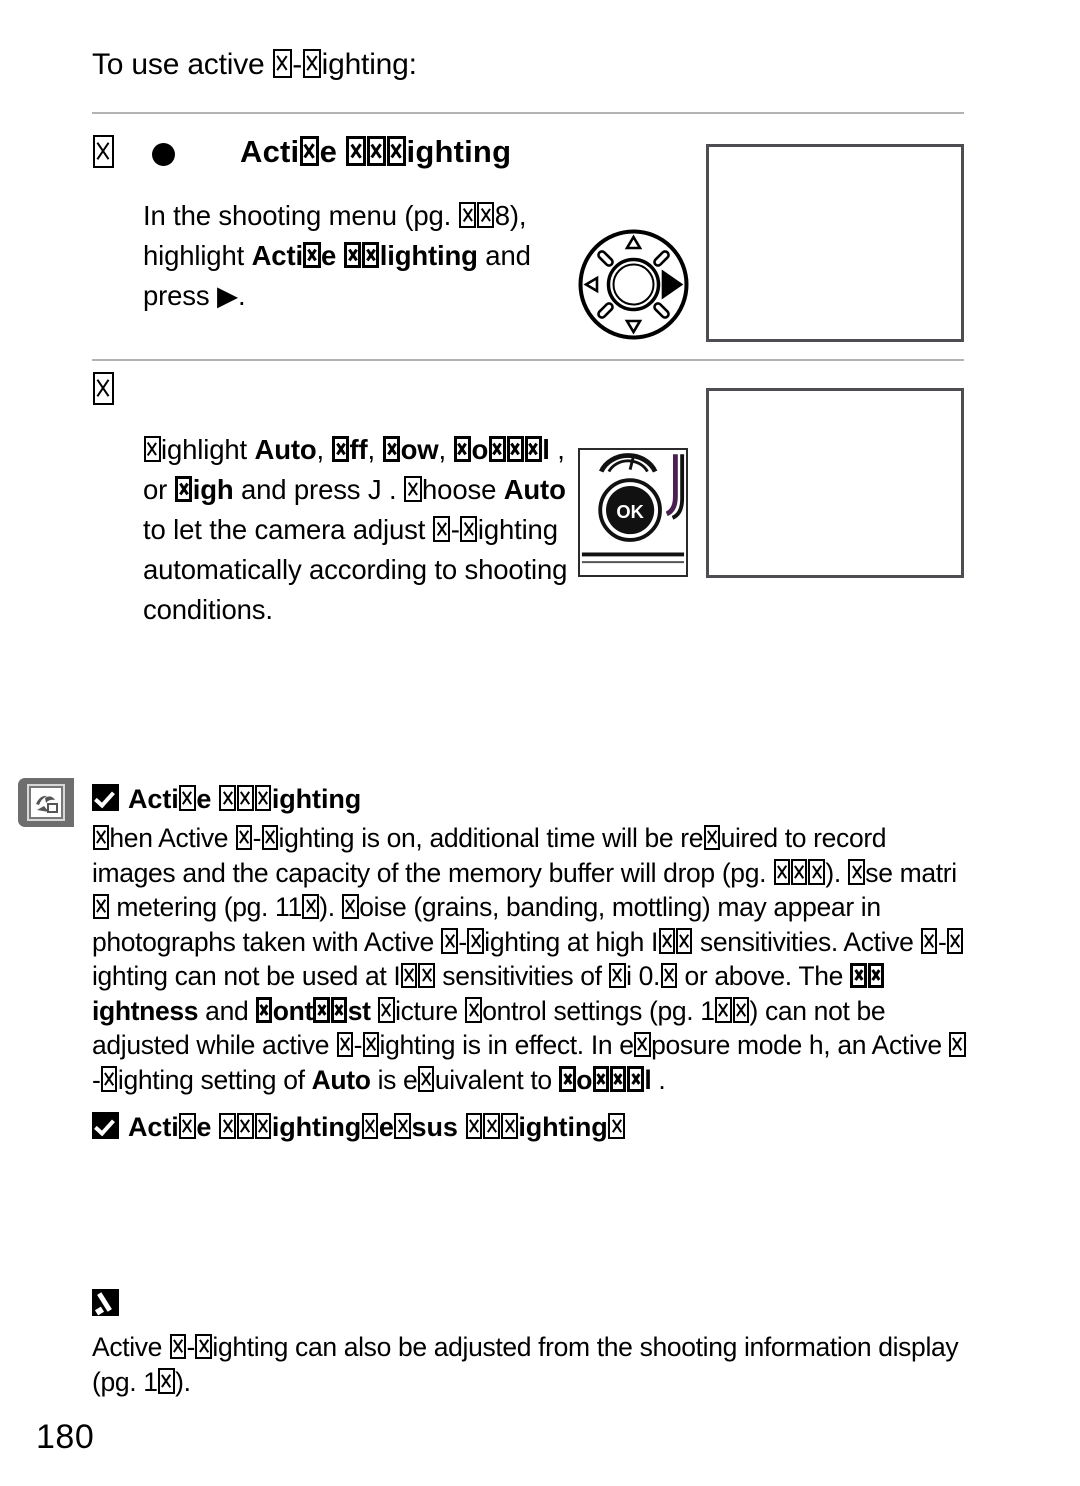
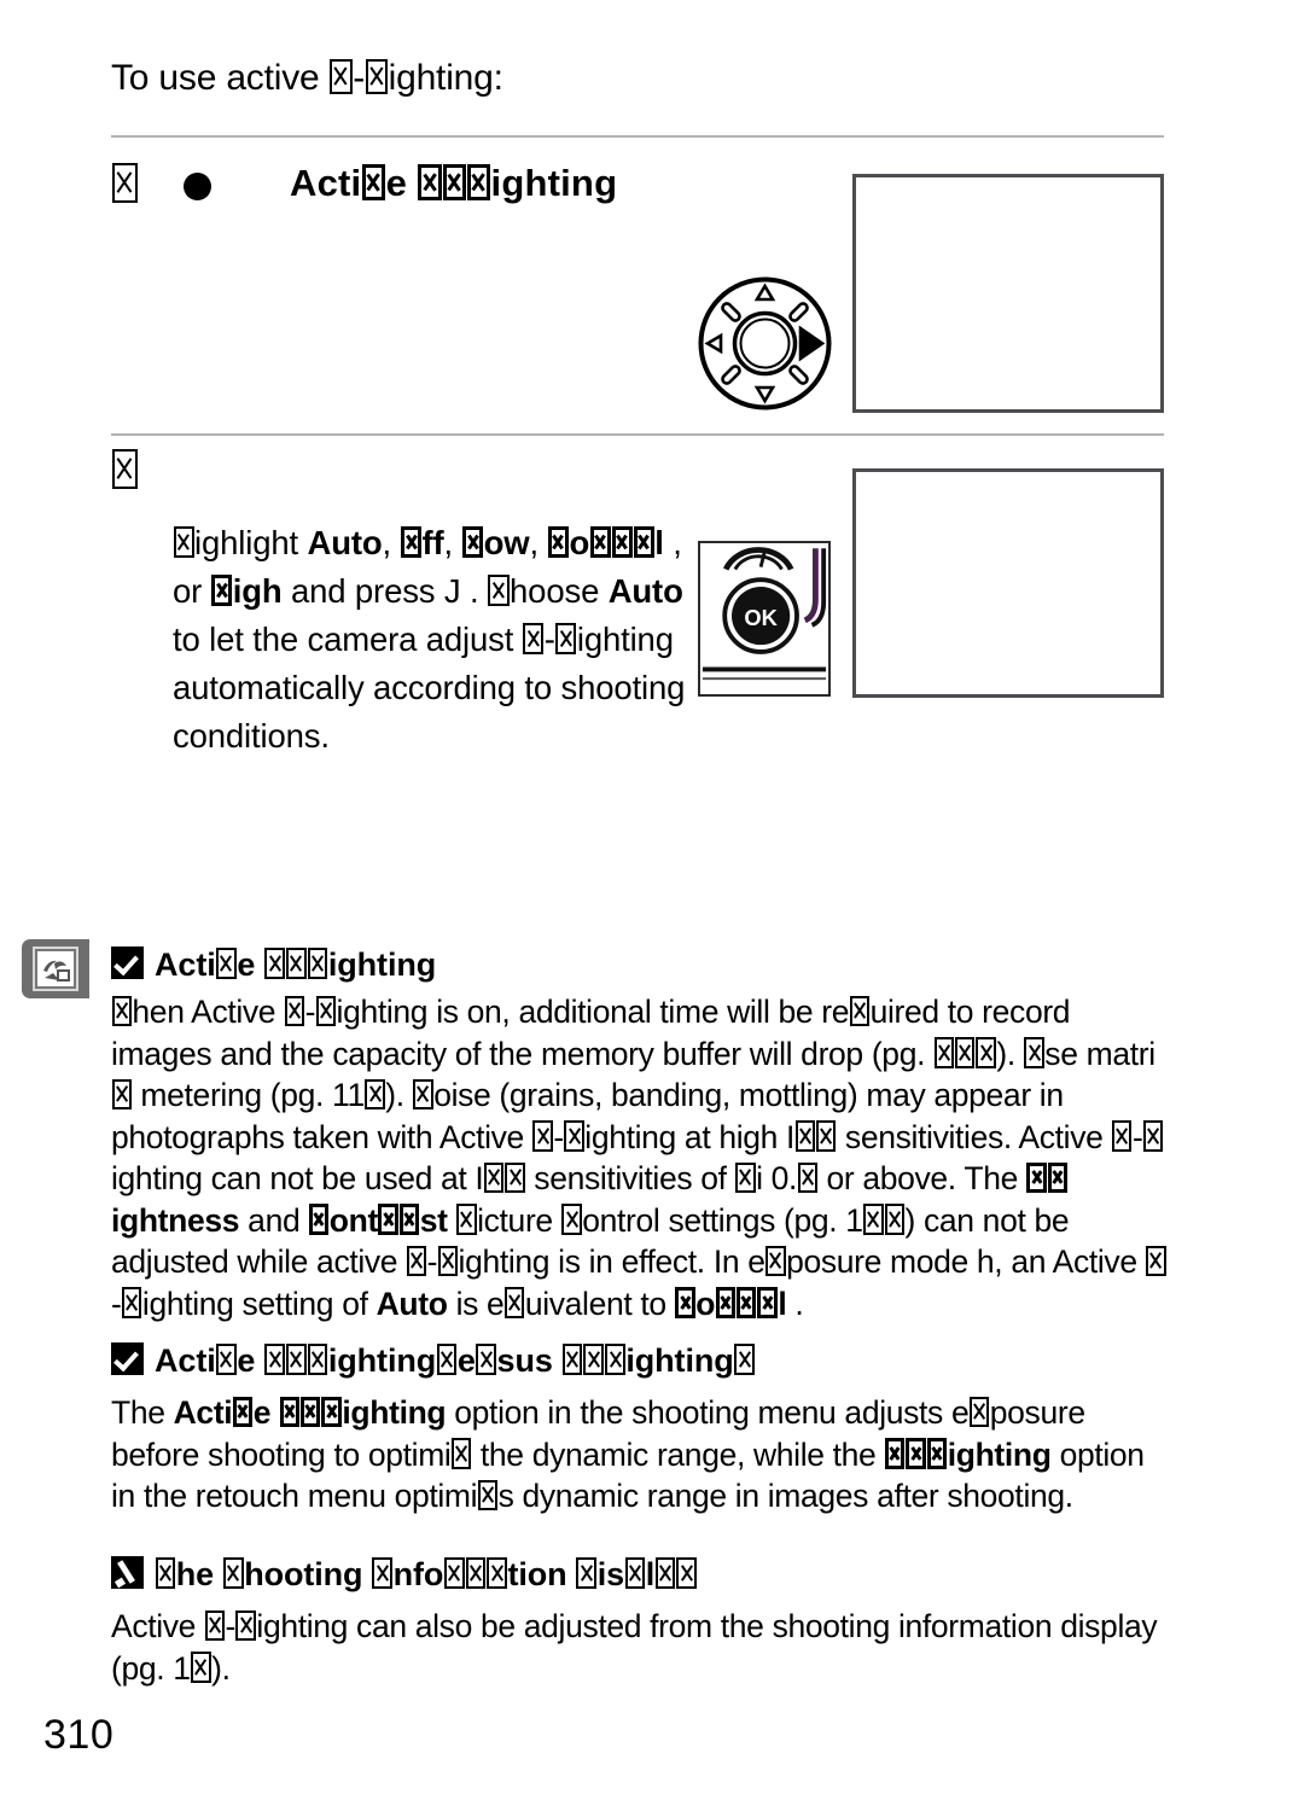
  To use active - ighting:
  Acti e ighting
- In the shooting menu (pg. 8), highlight Acti e lighting and press ▶.
  ighlight Auto, ff, ow, o l , or igh and press J . hoose Auto to let the camera adjust - ighting automatically according to shooting conditions.
  OK
  Acti e ighting
  hen Active - ighting is on, additional time will be re uired to record images and the capacity of the memory buffer will drop (pg. ). se matri metering (pg. 11 ). oise (grains, banding, mottling) may appear in photographs taken with Active - ighting at high I sensitivities. Active -ighting can not be used at I sensitivities of i 0. or above. The ightness and ont st icture ontrol settings (pg. 1 ) can not be adjusted while active - ighting is in effect. In e posure mode h, an Active - ighting setting of Auto is e uivalent to o l .
  Acti e ighting e sus ighting
+ The Acti e ighting option in the shooting menu adjusts e posure before shooting to optimi the dynamic range, while the ighting option in the retouch menu optimi s dynamic range in images after shooting.
+ he hooting nfo tion is l
  Active - ighting can also be adjusted from the shooting information display (pg. 1 ).
- 180
+ 310
